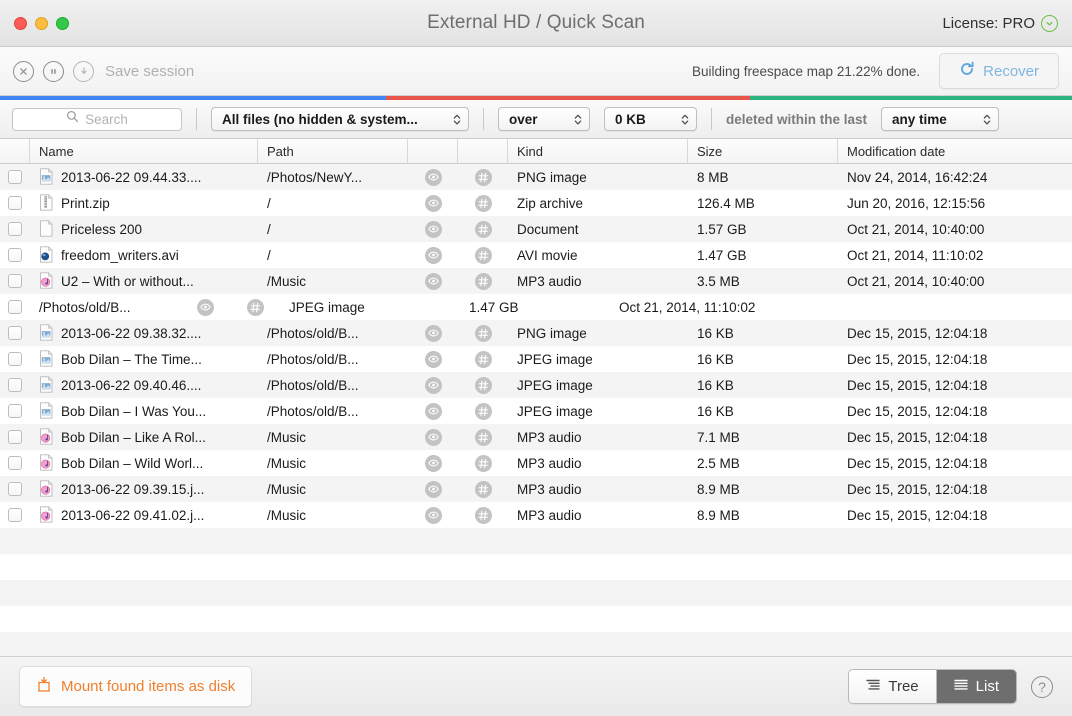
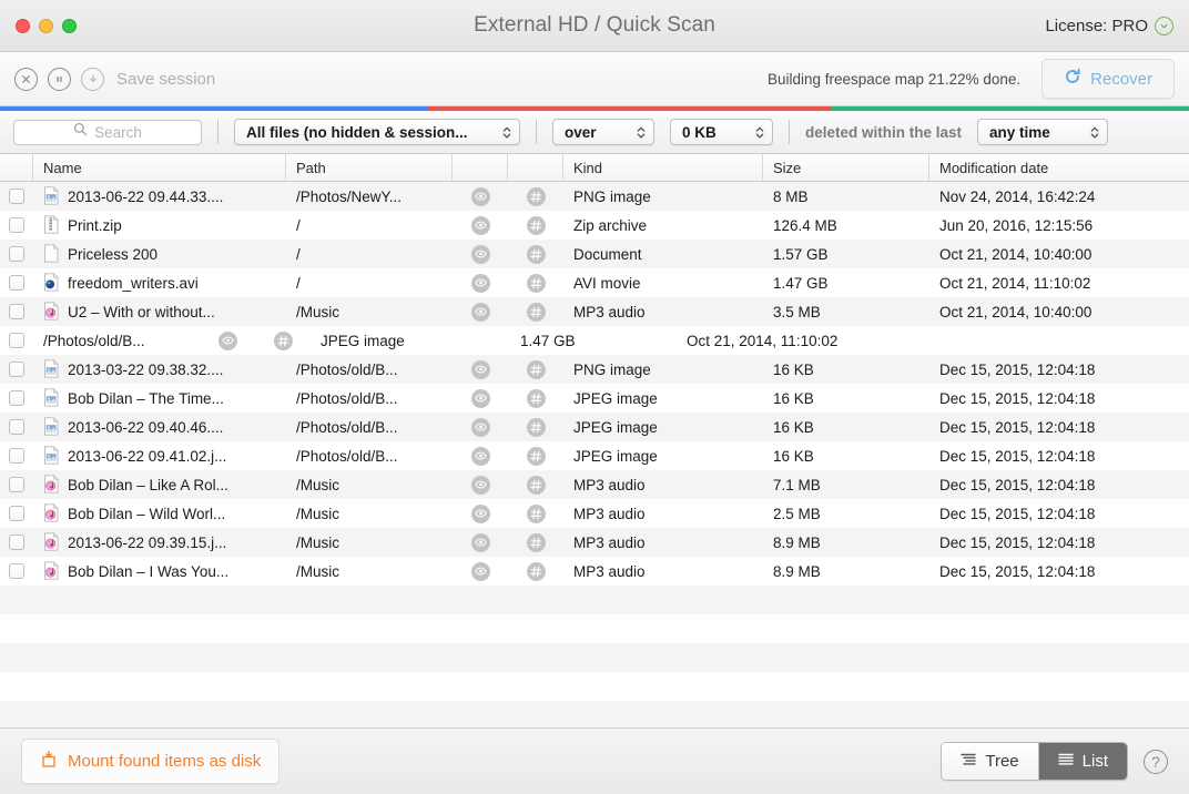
  External HD / Quick Scan
  License: PRO
  Save session
  Building freespace map 21.22% done.
  Recover
  Search
- All files (no hidden & system...
+ All files (no hidden & session...
  over
  0 KB
  deleted within the last
  any time
  Name
  Path
  Kind
  Size
  Modification date
  2013-06-22 09.44.33....
  /Photos/NewY...
  PNG image
  8 MB
  Nov 24, 2014, 16:42:24
  Print.zip
  /
  Zip archive
  126.4 MB
  Jun 20, 2016, 12:15:56
  Priceless 200
  /
  Document
  1.57 GB
  Oct 21, 2014, 10:40:00
  freedom_writers.avi
  /
  AVI movie
  1.47 GB
  Oct 21, 2014, 11:10:02
  U2 – With or without...
  /Music
  MP3 audio
  3.5 MB
  Oct 21, 2014, 10:40:00
  /Photos/old/B...
  JPEG image
  1.47 GB
  Oct 21, 2014, 11:10:02
- 2013-06-22 09.38.32....
+ 2013-03-22 09.38.32....
  /Photos/old/B...
  PNG image
  16 KB
  Dec 15, 2015, 12:04:18
  Bob Dilan – The Time...
  /Photos/old/B...
  JPEG image
  16 KB
  Dec 15, 2015, 12:04:18
  2013-06-22 09.40.46....
  /Photos/old/B...
  JPEG image
  16 KB
  Dec 15, 2015, 12:04:18
- Bob Dilan – I Was You...
+ 2013-06-22 09.41.02.j...
  /Photos/old/B...
  JPEG image
  16 KB
  Dec 15, 2015, 12:04:18
  Bob Dilan – Like A Rol...
  /Music
  MP3 audio
  7.1 MB
  Dec 15, 2015, 12:04:18
  Bob Dilan – Wild Worl...
  /Music
  MP3 audio
  2.5 MB
  Dec 15, 2015, 12:04:18
  2013-06-22 09.39.15.j...
  /Music
  MP3 audio
  8.9 MB
  Dec 15, 2015, 12:04:18
- 2013-06-22 09.41.02.j...
+ Bob Dilan – I Was You...
  /Music
  MP3 audio
  8.9 MB
  Dec 15, 2015, 12:04:18
  Mount found items as disk
  Tree
  List
  ?
